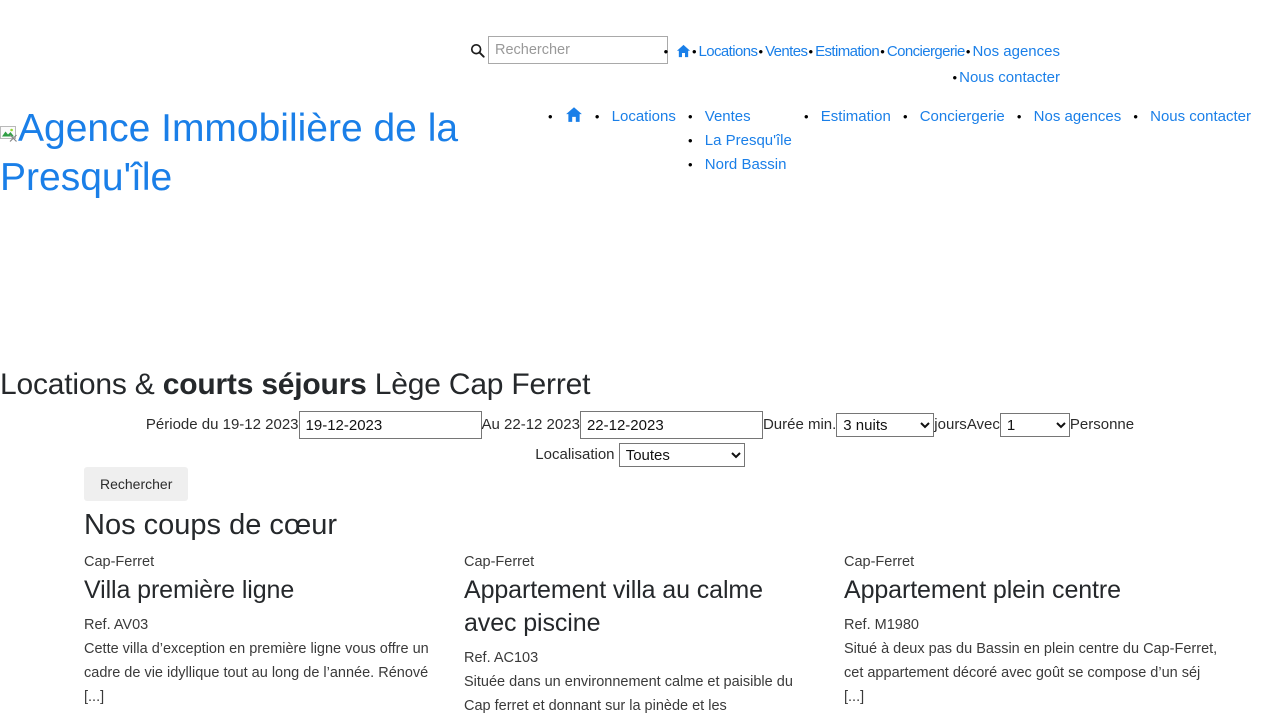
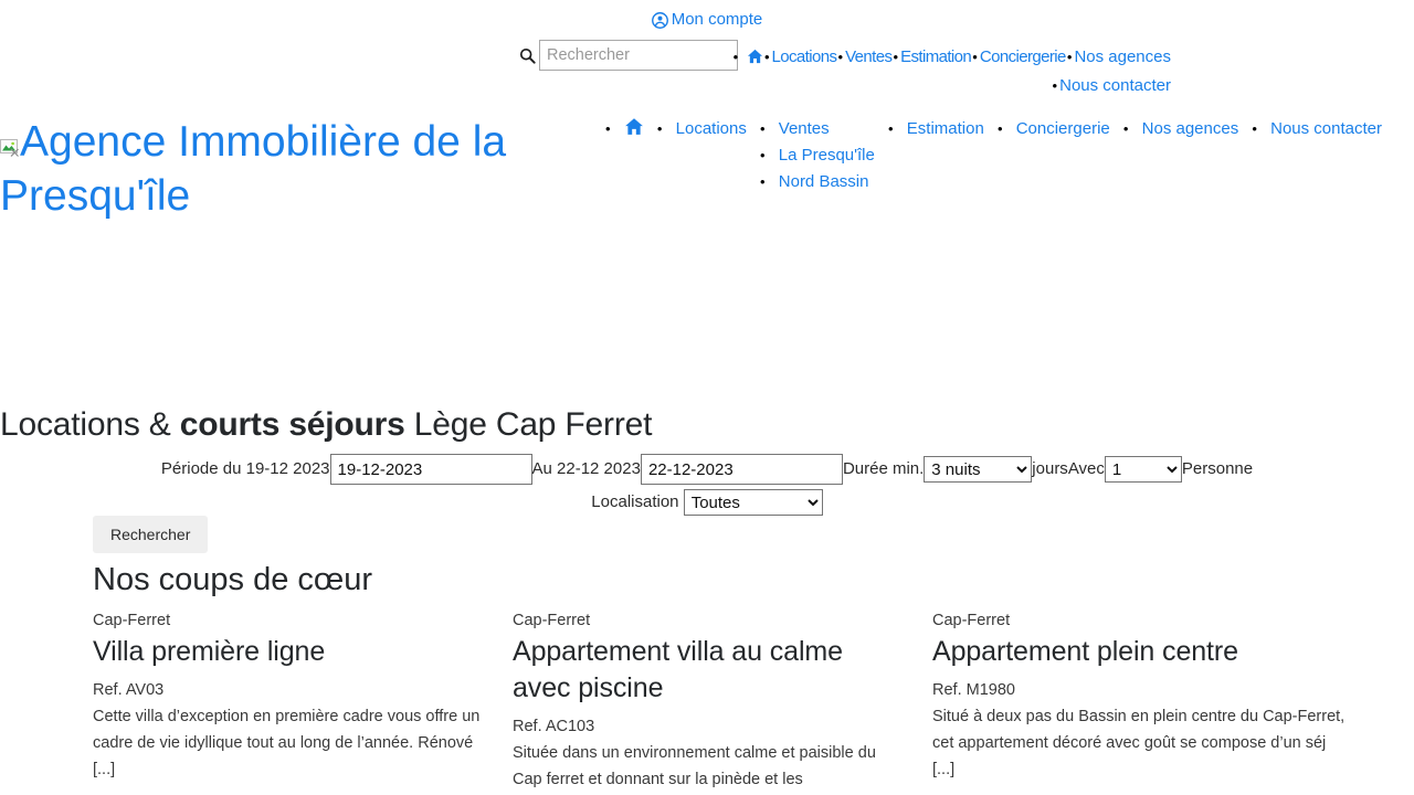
+ Mon compte
  Rechercher
  Locations Ventes Estimation Conciergerie Nos agences Nous contacter
  Agence Immobilière de la Presqu'île
  Locations Ventes
  La Presqu'île
  Nord Bassin
  Estimation Conciergerie Nos agences Nous contacter
  Locations & courts séjours Lège Cap Ferret
  Période du 19-12 2023 19-12-2023 Au 22-12 2023 22-12-2023 Durée min. 3 nuits joursAvec 1 Personne
  Localisation Toutes
  Rechercher
  Nos coups de cœur
  Cap-Ferret
  Villa première ligne
  Ref. AV03
- Cette villa d’exception en première ligne vous offre un cadre de vie idyllique tout au long de l’année. Rénové [...]
+ Cette villa d’exception en première cadre vous offre un cadre de vie idyllique tout au long de l’année. Rénové [...]
  Cap-Ferret
  Appartement villa au calme avec piscine
  Ref. AC103
  Située dans un environnement calme et paisible du Cap ferret et donnant sur la pinède et les
  Cap-Ferret
  Appartement plein centre
  Ref. M1980
  Situé à deux pas du Bassin en plein centre du Cap-Ferret, cet appartement décoré avec goût se compose d’un séj [...]
